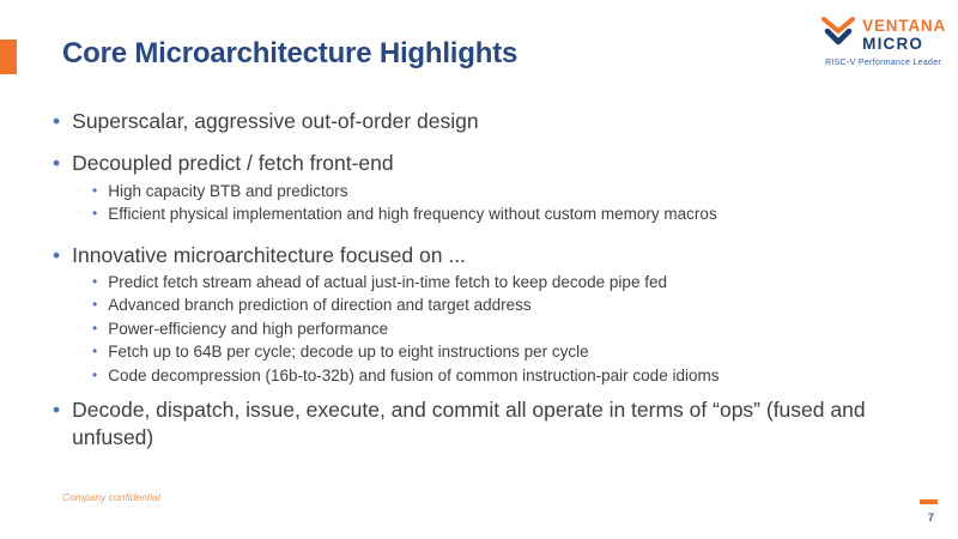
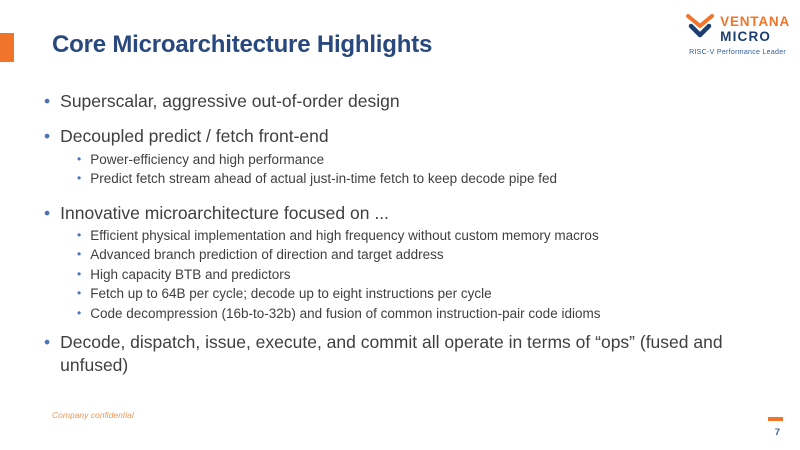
  Core Microarchitecture Highlights
  VENTANA
  MICRO
  Superscalar, aggressive out-of-order design
  Decoupled predict / fetch front-end
- High capacity BTB and predictors
+ Power-efficiency and high performance
- Efficient physical implementation and high frequency without custom memory macros
+ Predict fetch stream ahead of actual just-in-time fetch to keep decode pipe fed
  Innovative microarchitecture focused on ...
- Predict fetch stream ahead of actual just-in-time fetch to keep decode pipe fed
+ Efficient physical implementation and high frequency without custom memory macros
  Advanced branch prediction of direction and target address
- Power-efficiency and high performance
+ High capacity BTB and predictors
  Fetch up to 64B per cycle; decode up to eight instructions per cycle
  Code decompression (16b-to-32b) and fusion of common instruction-pair code idioms
  Decode, dispatch, issue, execute, and commit all operate in terms of “ops” (fused and unfused)
  Company confidential
  7
